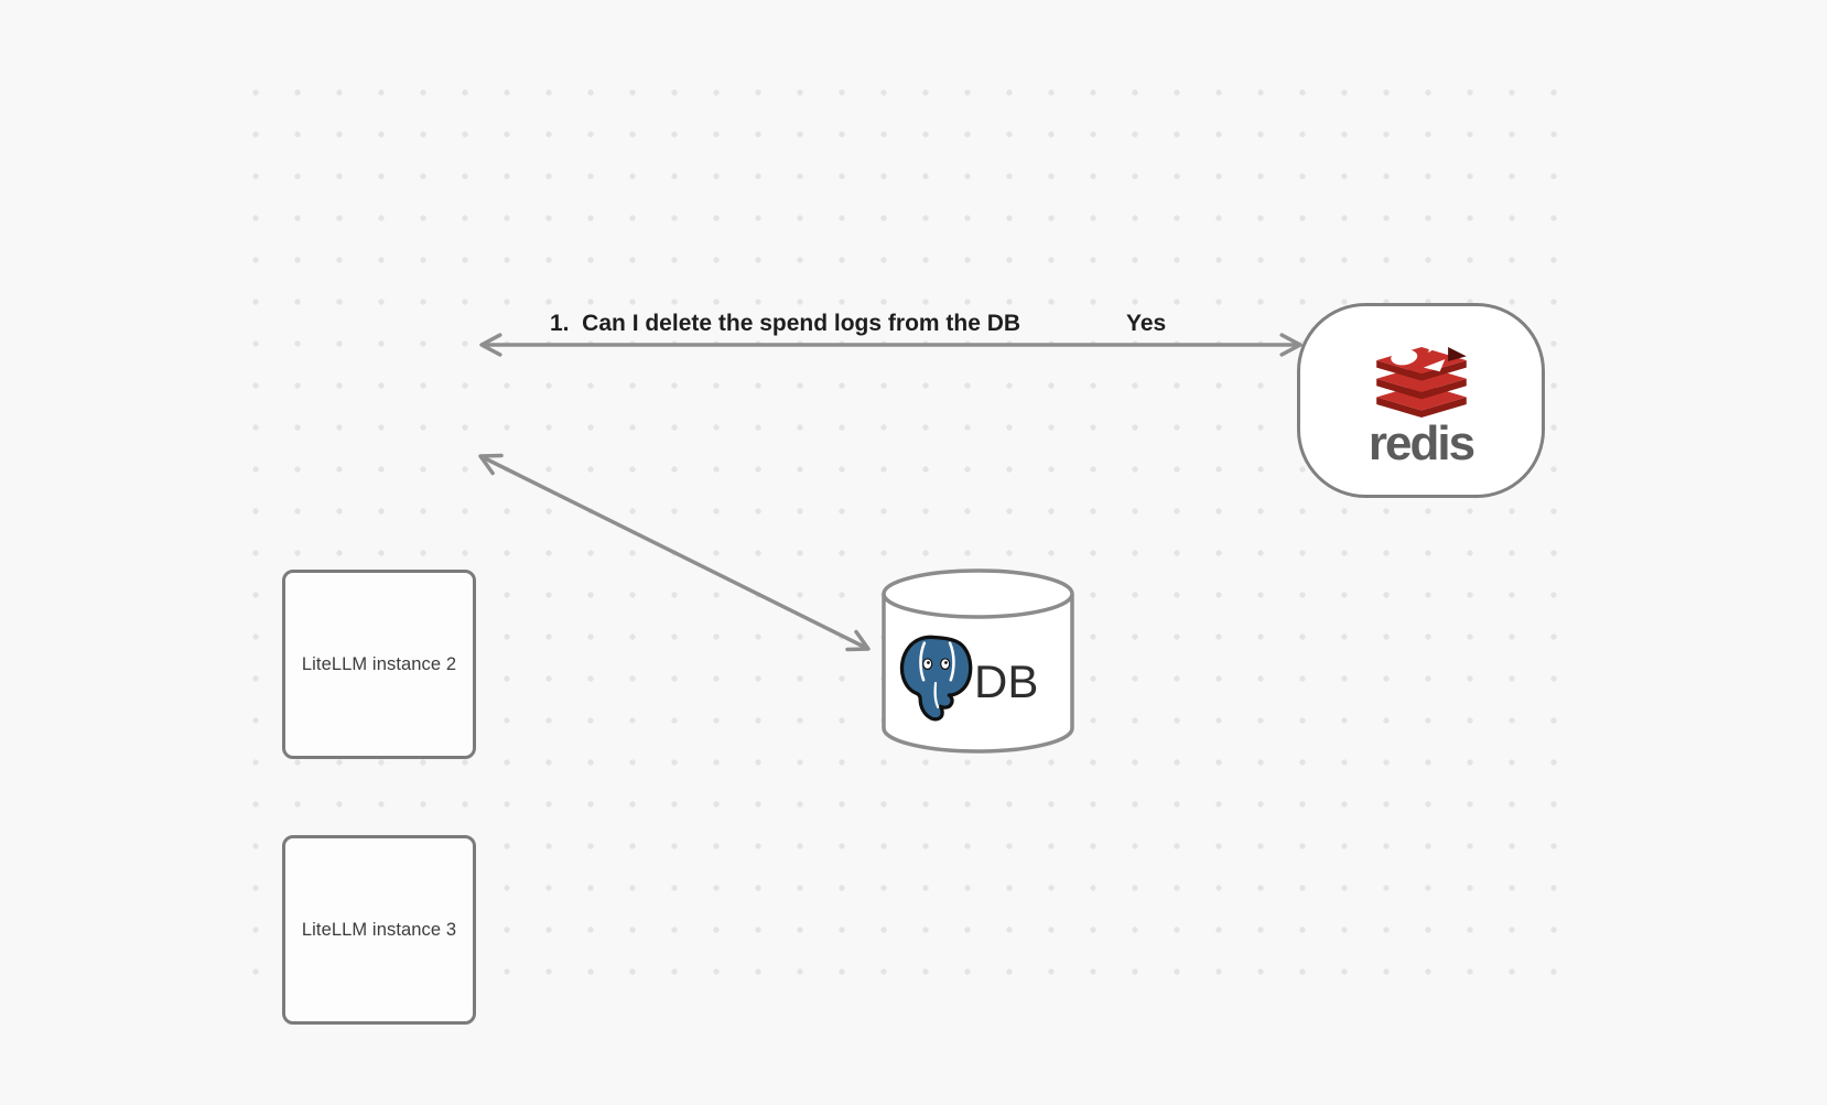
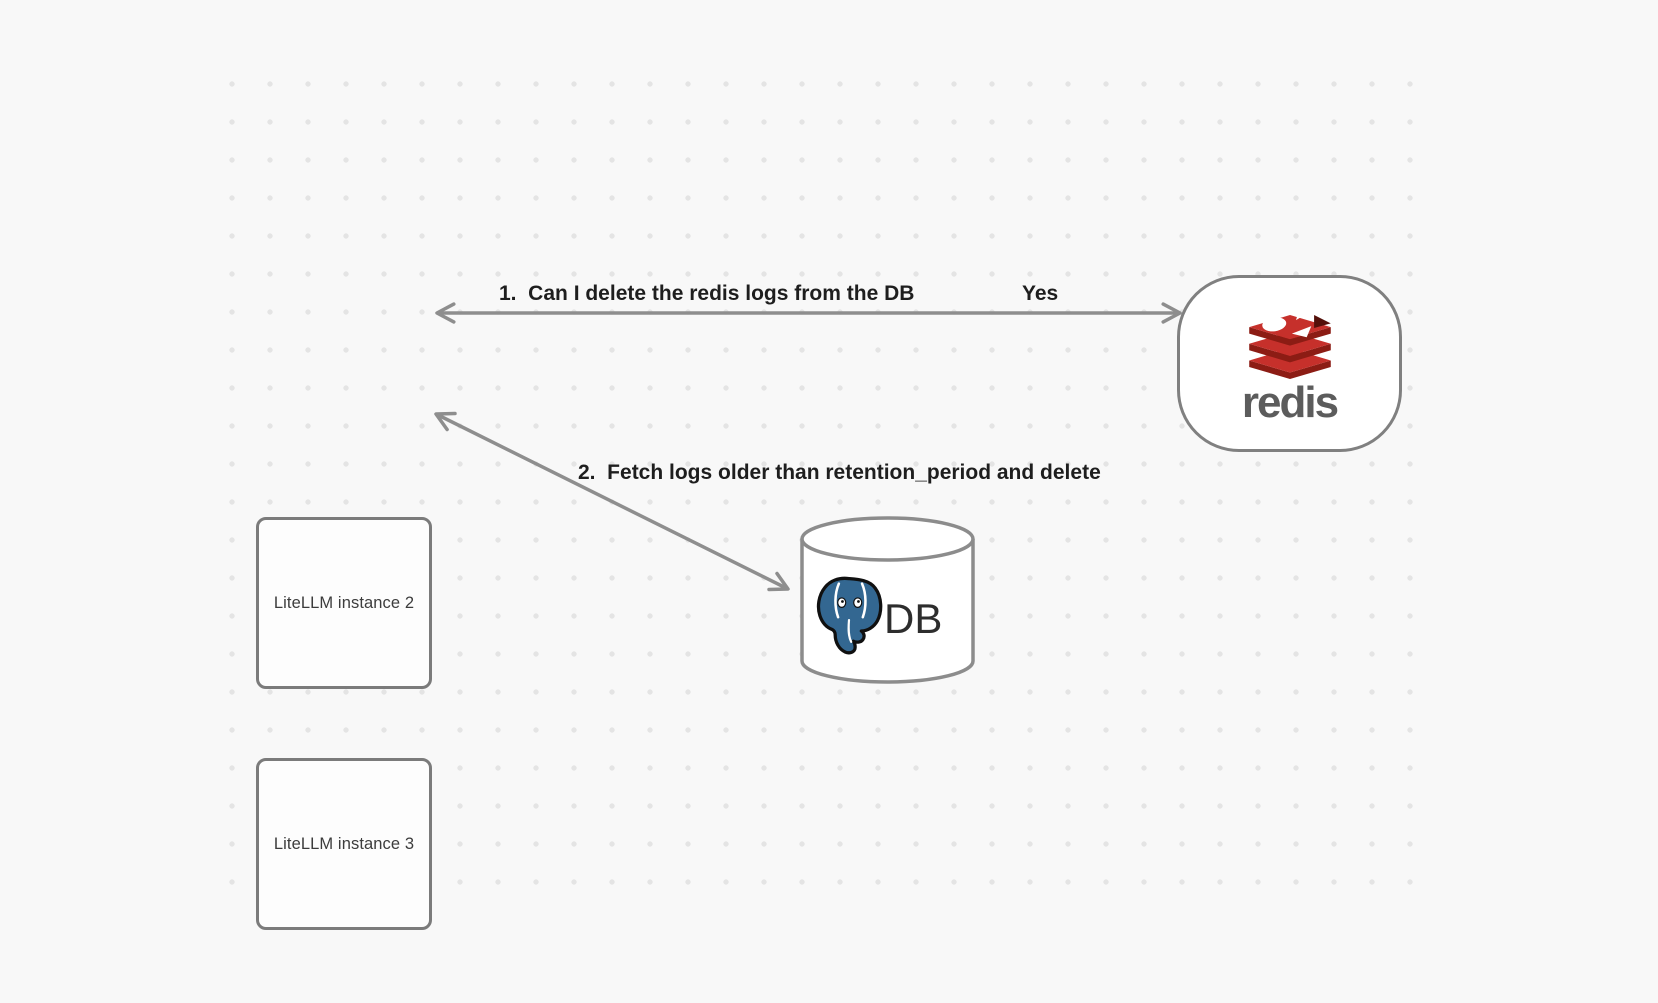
- 1. Can I delete the spend logs from the DB
+ 1. Can I delete the redis logs from the DB
  Yes
+ 2. Fetch logs older than retention_period and delete
  LiteLLM instance 2
  LiteLLM instance 3
  redis
  DB
